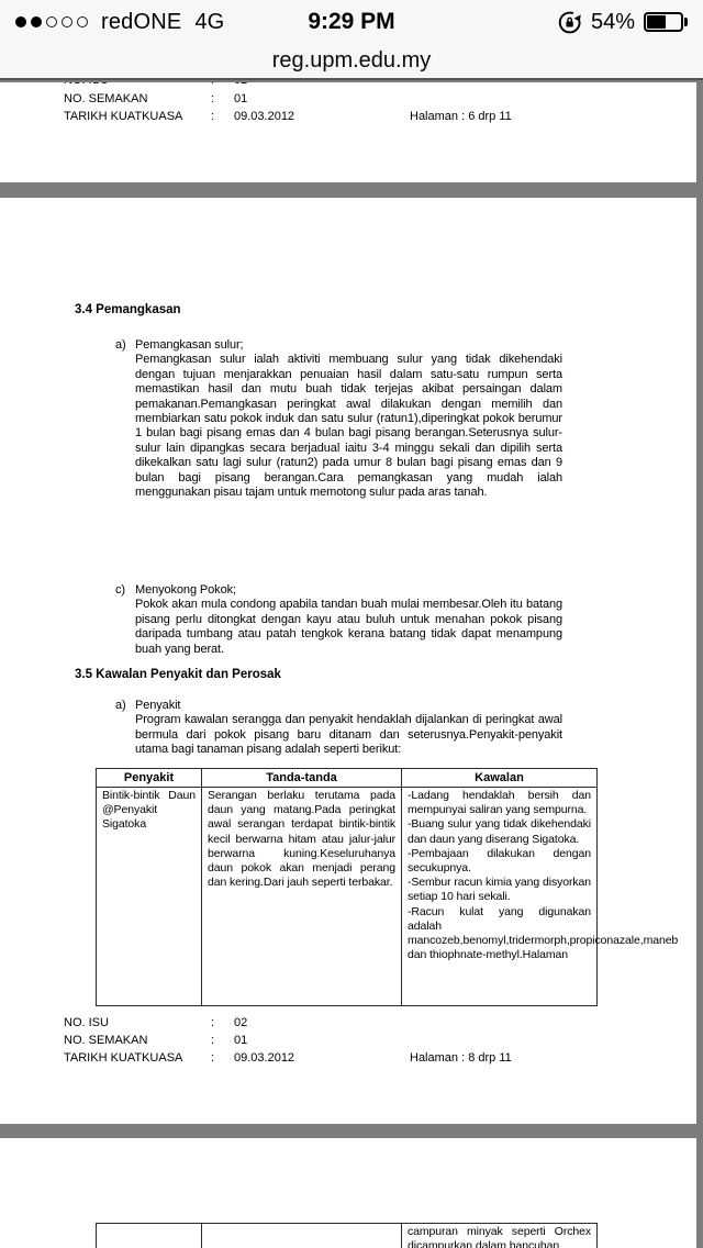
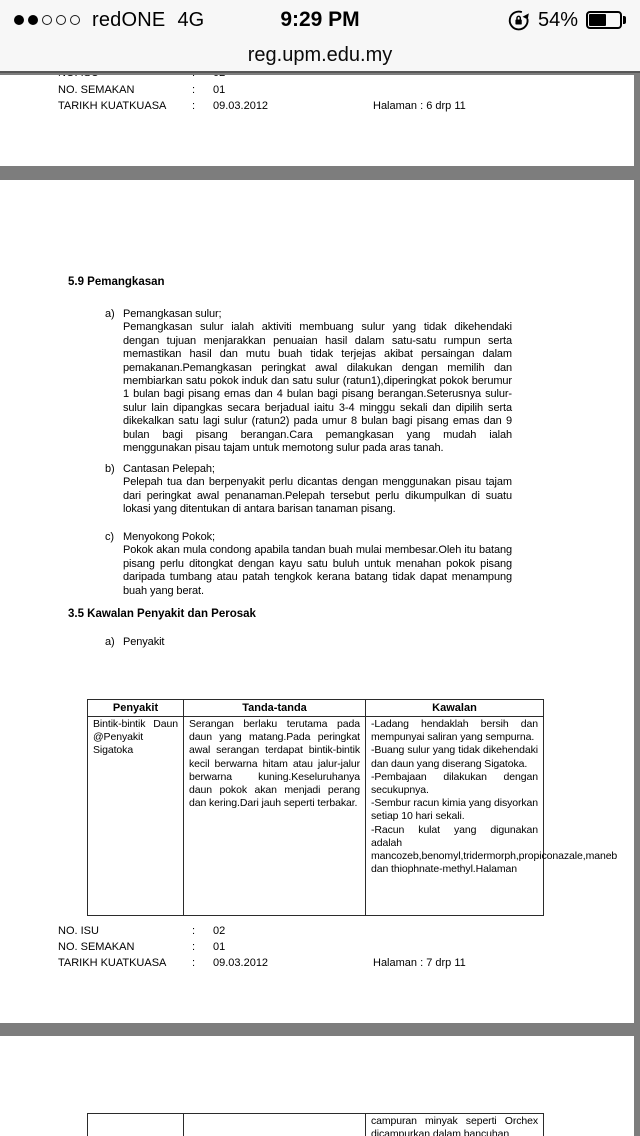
  redONE
  4G
  9:29 PM
  54%
  reg.upm.edu.my
  NO. SEMAKAN
  :
  01
  TARIKH KUATKUASA
  :
  09.03.2012
  Halaman : 6 drp 11
- 3.4 Pemangkasan
+ 5.9 Pemangkasan
  a)
  Pemangkasan sulur;
  Pemangkasan sulur ialah aktiviti membuang sulur yang tidak dikehendaki dengan tujuan menjarakkan penuaian hasil dalam satu-satu rumpun serta memastikan hasil dan mutu buah tidak terjejas akibat persaingan dalam pemakanan.Pemangkasan peringkat awal dilakukan dengan memilih dan membiarkan satu pokok induk dan satu sulur (ratun1),diperingkat pokok berumur 1 bulan bagi pisang emas dan 4 bulan bagi pisang berangan.Seterusnya sulur-sulur lain dipangkas secara berjadual iaitu 3-4 minggu sekali dan dipilih serta dikekalkan satu lagi sulur (ratun2) pada umur 8 bulan bagi pisang emas dan 9 bulan bagi pisang berangan.Cara pemangkasan yang mudah ialah menggunakan pisau tajam untuk memotong sulur pada aras tanah.
+ b)
+ Cantasan Pelepah;
+ Pelepah tua dan berpenyakit perlu dicantas dengan menggunakan pisau tajam dari peringkat awal penanaman.Pelepah tersebut perlu dikumpulkan di suatu lokasi yang ditentukan di antara barisan tanaman pisang.
  c)
  Menyokong Pokok;
- Pokok akan mula condong apabila tandan buah mulai membesar.Oleh itu batang pisang perlu ditongkat dengan kayu atau buluh untuk menahan pokok pisang daripada tumbang atau patah tengkok kerana batang tidak dapat menampung buah yang berat.
+ Pokok akan mula condong apabila tandan buah mulai membesar.Oleh itu batang pisang perlu ditongkat dengan kayu satu buluh untuk menahan pokok pisang daripada tumbang atau patah tengkok kerana batang tidak dapat menampung buah yang berat.
  3.5 Kawalan Penyakit dan Perosak
  a)
  Penyakit
- Program kawalan serangga dan penyakit hendaklah dijalankan di peringkat awal bermula dari pokok pisang baru ditanam dan seterusnya.Penyakit-penyakit utama bagi tanaman pisang adalah seperti berikut:
  Penyakit	Tanda-tanda	Kawalan
  Bintik-bintik Daun @Penyakit Sigatoka	Serangan berlaku terutama pada daun yang matang.Pada peringkat awal serangan terdapat bintik-bintik kecil berwarna hitam atau jalur-jalur berwarna kuning.Keseluruhanya daun pokok akan menjadi perang dan kering.Dari jauh seperti terbakar.	-Ladang hendaklah bersih dan mempunyai saliran yang sempurna. -Buang sulur yang tidak dikehendaki dan daun yang diserang Sigatoka. -Pembajaan dilakukan dengan secukupnya. -Sembur racun kimia yang disyorkan setiap 10 hari sekali. -Racun kulat yang digunakan adalah mancozeb,benomyl,tridermorph,propiconazale,maneb dan thiophnate-methyl.Halaman
  NO. ISU
  :
  02
  NO. SEMAKAN
  :
  01
  TARIKH KUATKUASA
  :
  09.03.2012
- Halaman : 8 drp 11
+ Halaman : 7 drp 11
  		campuran minyak seperti Orchex dicampurkan dalam bancuhan
